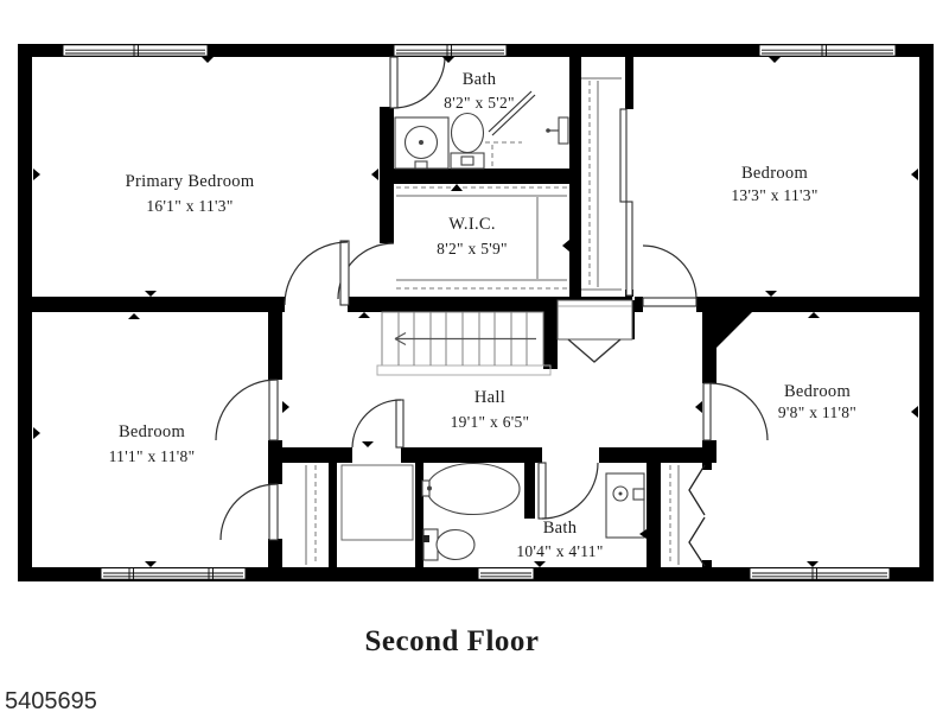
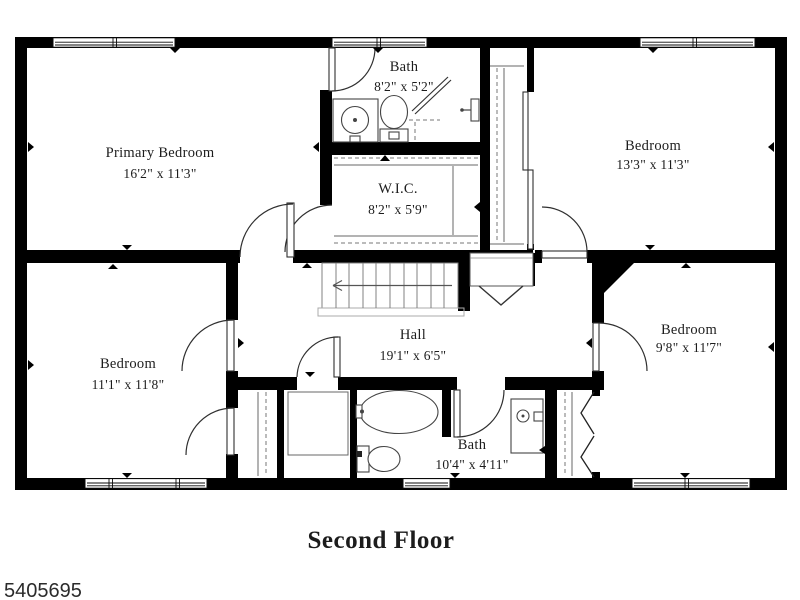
  Primary Bedroom
- 16'1" x 11'3"
+ 16'2" x 11'3"
  Bath
  8'2" x 5'2"
  W.I.C.
  8'2" x 5'9"
  Bedroom
  13'3" x 11'3"
  Hall
  19'1" x 6'5"
  Bedroom
  11'1" x 11'8"
  Bath
  10'4" x 4'11"
  Bedroom
- 9'8" x 11'8"
+ 9'8" x 11'7"
  Second Floor
  5405695
